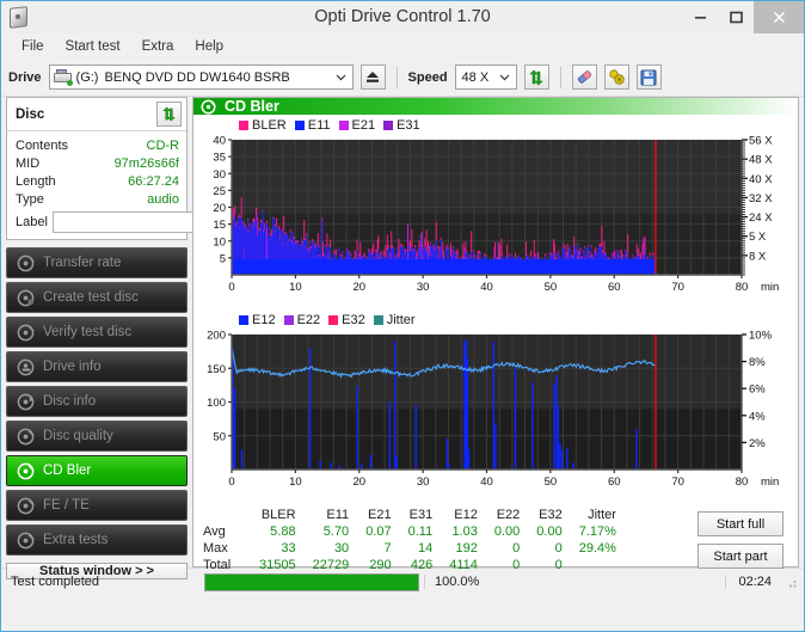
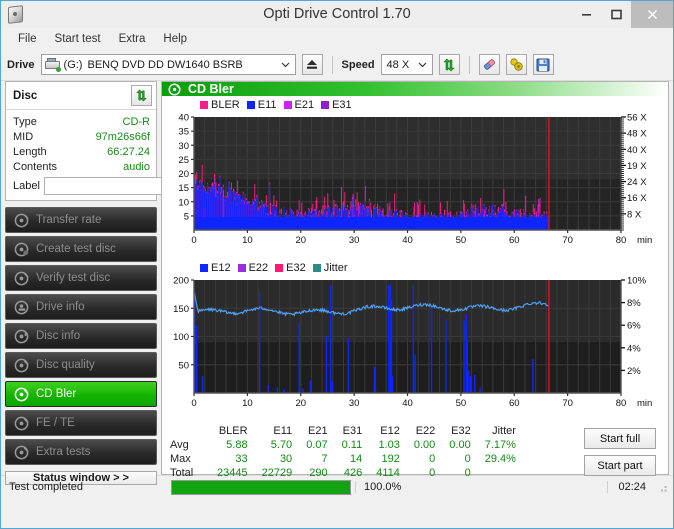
  Opti Drive Control 1.70
  File
  Start test
  Extra
  Help
  Drive
  (G:)
  BENQ DVD DD DW1640 BSRB
  Speed
  48 X
  Disc
- Contents
+ Type
  CD-R
  MID
  97m26s66f
  Length
  66:27.24
- Type
+ Contents
  audio
  Label
  Transfer rate
  Create test disc
  Verify test disc
  Drive info
  Disc info
  Disc quality
  CD Bler
  FE / TE
  Extra tests
  Status window > >
  CD Bler
  BLER
  E11
  E21
  E31
  5
  10
  15
  20
  25
  30
  35
  40
  0
  10
  20
  30
  40
  50
  60
  70
  80
  min
  8 X
- 5 X
+ 16 X
  24 X
- 32 X
+ 19 X
  40 X
  48 X
  56 X
  E12
  E22
  E32
  Jitter
  50
  100
  150
  200
  0
  10
  20
  30
  40
  50
  60
  70
  80
  min
  2%
  4%
  6%
  8%
  10%
  	BLER	E11	E21	E31	E12	E22	E32	Jitter
  Avg	5.88	5.70	0.07	0.11	1.03	0.00	0.00	7.17%
  Max	33	30	7	14	192	0	0	29.4%
- Total	31505	22729	290	426	4114	0	0
+ Total	23445	22729	290	426	4114	0	0
  Start full
  Start part
  Test completed
  100.0%
  02:24
